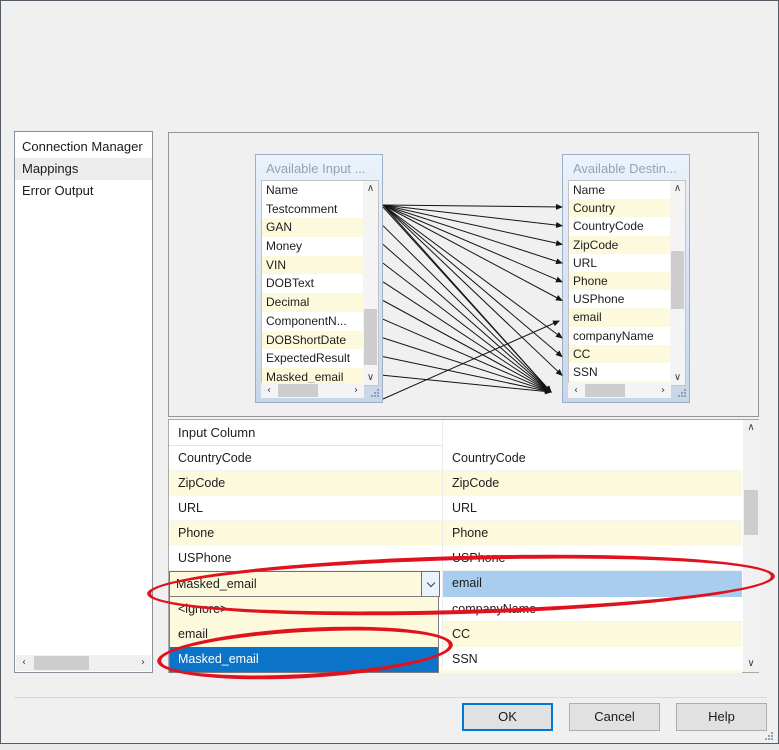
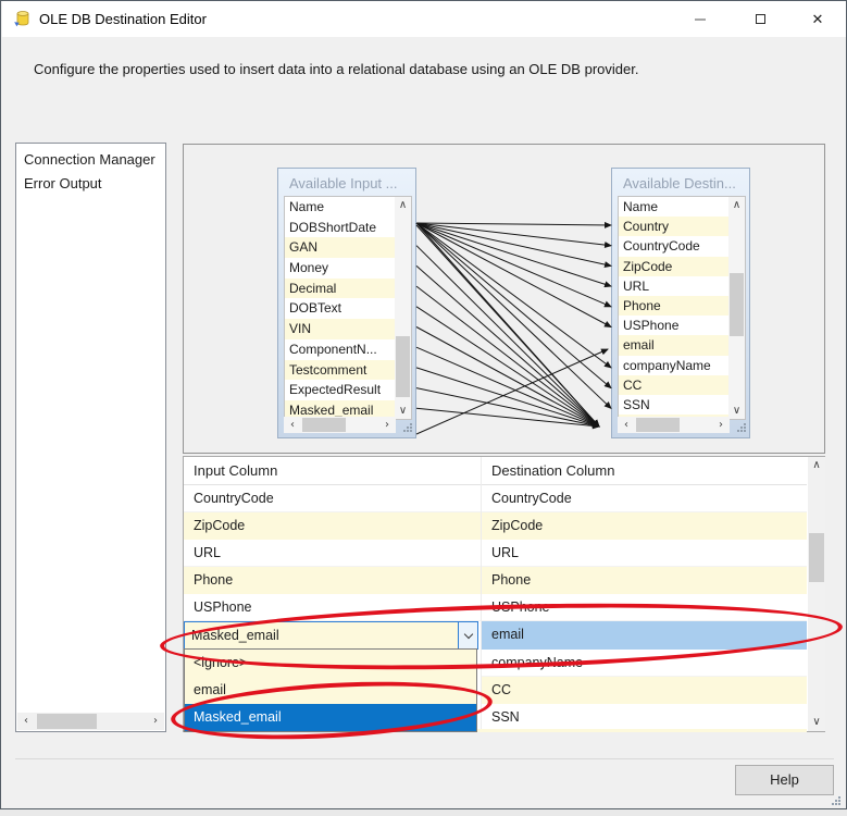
+ OLE DB Destination Editor
+ ✕
+ Configure the properties used to insert data into a relational database using an OLE DB provider.
  Connection Manager
- Mappings
  Error Output
  ‹
  ›
  Available Input ...
  Name
- Testcomment
+ DOBShortDate
  GAN
  Money
- VIN
+ Decimal
  DOBText
- Decimal
+ VIN
  ComponentN...
- DOBShortDate
+ Testcomment
  ExpectedResult
  Masked_email
  ∧
  ∨
  ‹
  ›
  Available Destin...
  Name
  Country
  CountryCode
  ZipCode
  URL
  Phone
  USPhone
  email
  companyName
  CC
  SSN
  ∧
  ∨
  ‹
  ›
  Input Column
+ Destination Column
  CountryCode
  CountryCode
  ZipCode
  ZipCode
  URL
  URL
  Phone
  Phone
  USPhone
  USPhone
  Masked_email
  email
  companyName
  CC
  SSN
  ∧
  ∨
  <ignore>
  email
  Masked_email
- OK
- Cancel
  Help
